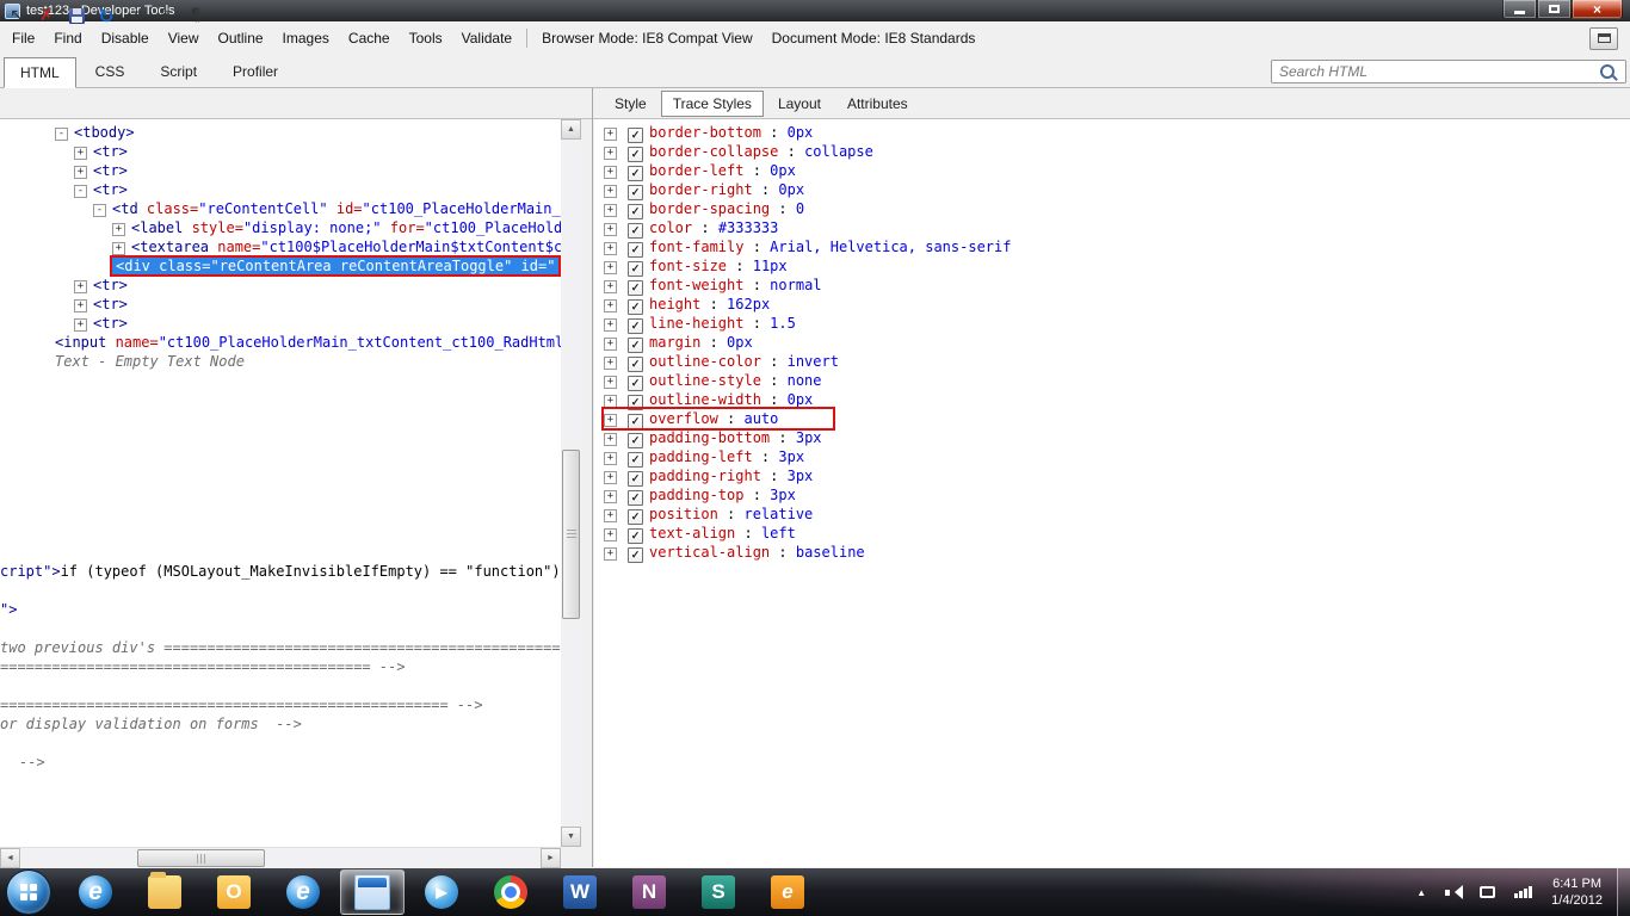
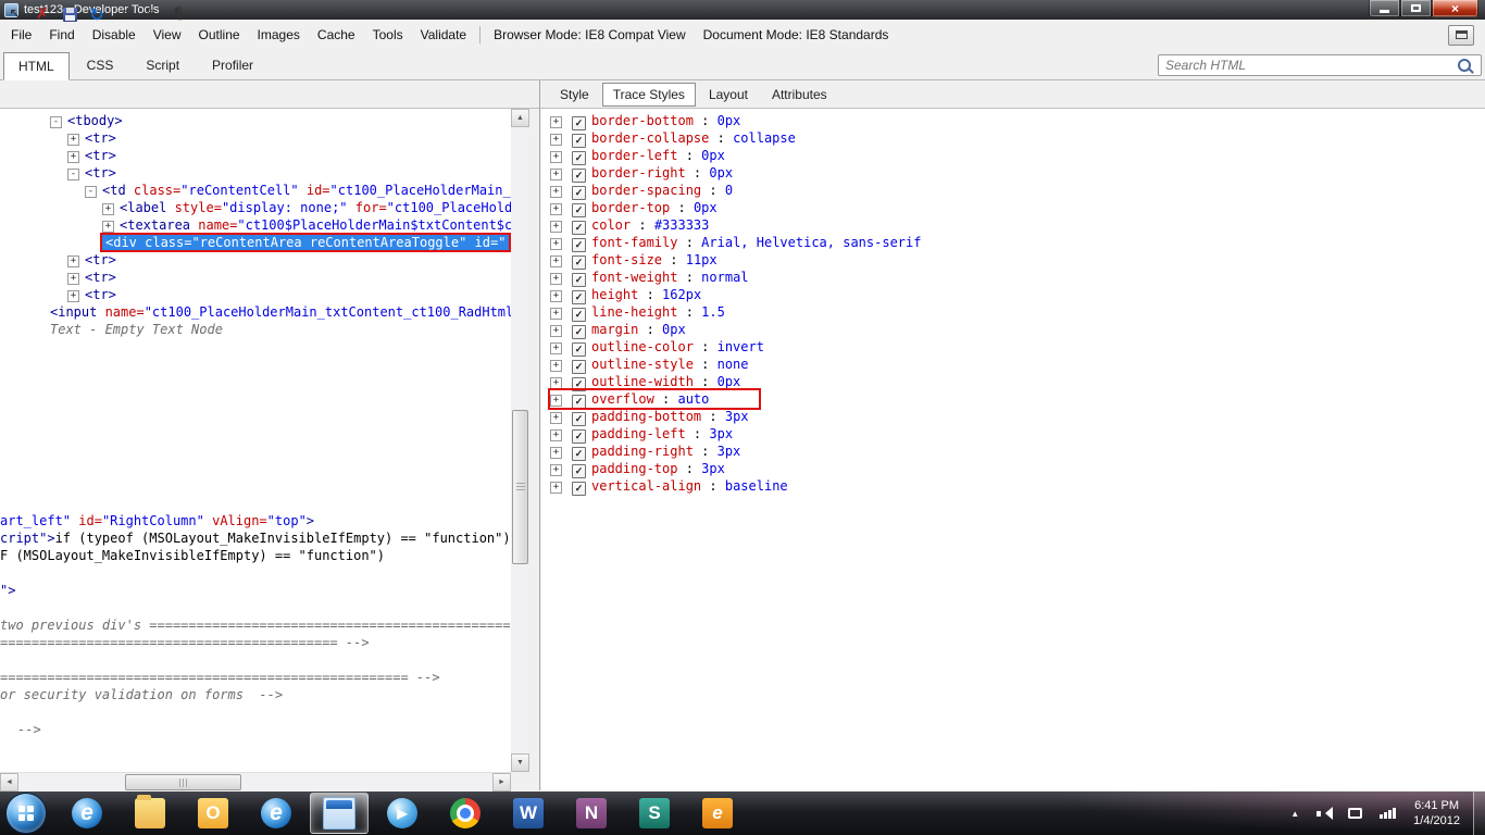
  test123 Developer Tools
  ×
  File
  Find
  Disable
  View
  Outline
  Images
  Cache
  Tools
  Validate
  Browser Mode: IE8 Compat View
  Document Mode: IE8 Standards
  HTML
  CSS
  Script
  Profiler
  Search HTML
  ↖
  ✗
  ↻
  ≡
  ✎
  ¶
  Style
  Trace Styles
  Layout
  Attributes
  - <tbody>
  + <tr>
  + <tr>
  - <tr>
  - <td class="reContentCell" id="ct100_PlaceHolderMain_
  + <label style="display: none;" for="ct100_PlaceHold
  + <textarea name="ct100$PlaceHolderMain$txtContent$c
  <div class="reContentArea reContentAreaToggle" id="
  + <tr>
  + <tr>
  + <tr>
  <input name="ct100_PlaceHolderMain_txtContent_ct100_RadHtml
  Text - Empty Text Node
+ art_left" id="RightColumn" vAlign="top">
  cript">if (typeof (MSOLayout_MakeInvisibleIfEmpty) == "function")
+ F (MSOLayout_MakeInvisibleIfEmpty) == "function")
  ">
  two previous div's ==============================================
  =========================================== -->
  ==================================================== -->
- or display validation on forms -->
+ or security validation on forms -->
  -->
  + ✓ border-bottom : 0px
  + ✓ border-collapse : collapse
  + ✓ border-left : 0px
  + ✓ border-right : 0px
  + ✓ border-spacing : 0
+ + ✓ border-top : 0px
  + ✓ color : #333333
  + ✓ font-family : Arial, Helvetica, sans-serif
  + ✓ font-size : 11px
  + ✓ font-weight : normal
  + ✓ height : 162px
  + ✓ line-height : 1.5
  + ✓ margin : 0px
  + ✓ outline-color : invert
  + ✓ outline-style : none
  + ✓ outline-width : 0px
  + ✓ overflow : auto
  + ✓ padding-bottom : 3px
  + ✓ padding-left : 3px
  + ✓ padding-right : 3px
  + ✓ padding-top : 3px
- + ✓ position : relative
- + ✓ text-align : left
  + ✓ vertical-align : baseline
  ▲
  6:41 PM
  1/4/2012
